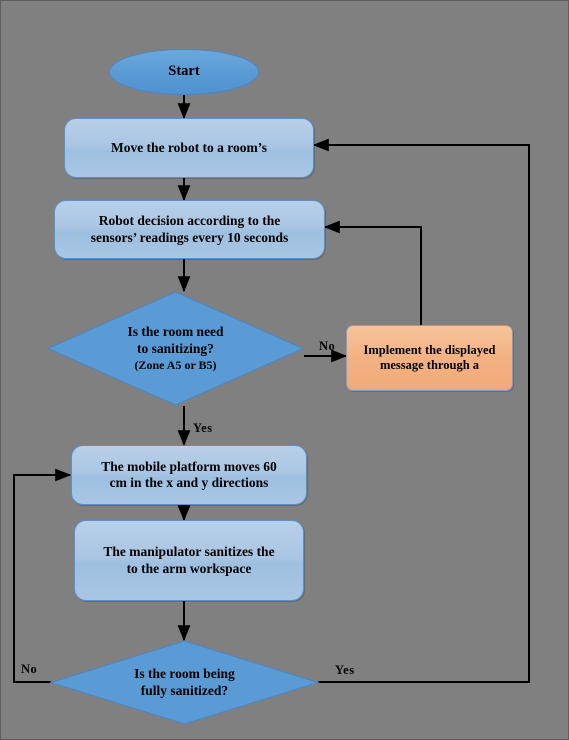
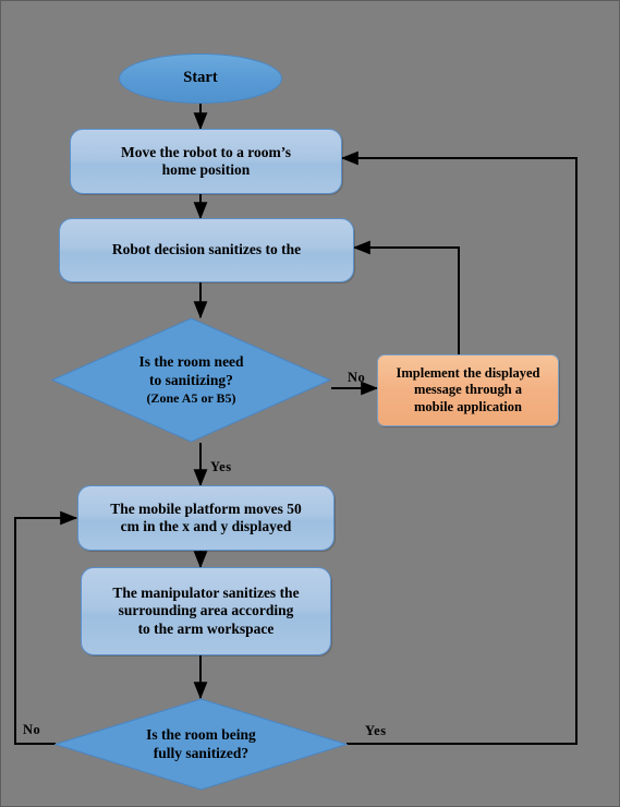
  Start
  Move the robot to a room’s
+ home position
- Robot decision according to the
+ Robot decision sanitizes to the
- sensors’ readings every 10 seconds
  Is the room need
  to sanitizing?
  (Zone A5 or B5)
  Implement the displayed
  message through a
+ mobile application
- The mobile platform moves 60
+ The mobile platform moves 50
- cm in the x and y directions
+ cm in the x and y displayed
  The manipulator sanitizes the
+ surrounding area according
  to the arm workspace
  Is the room being
  fully sanitized?
  No
  Yes
  No
  Yes
